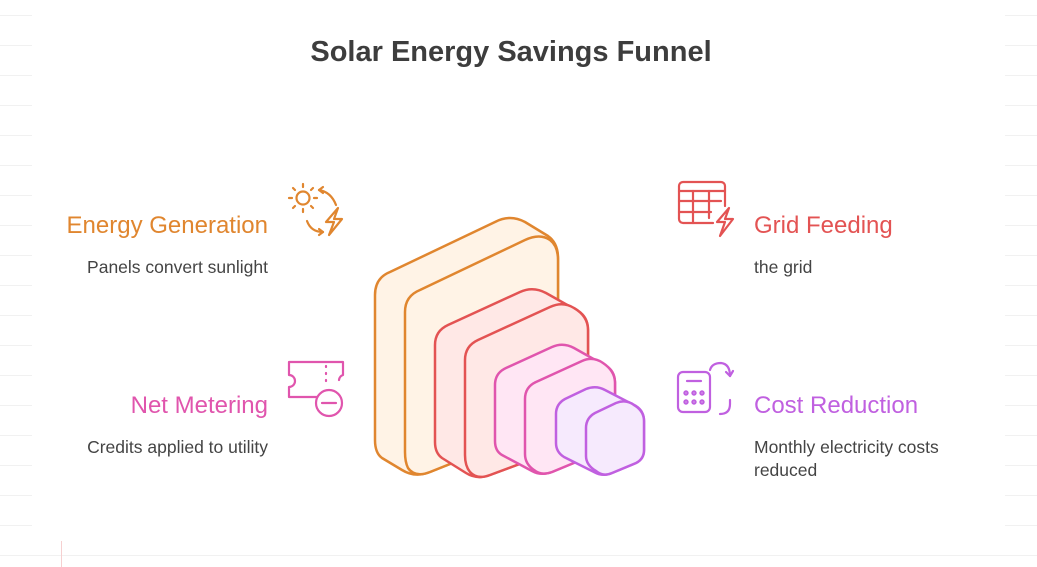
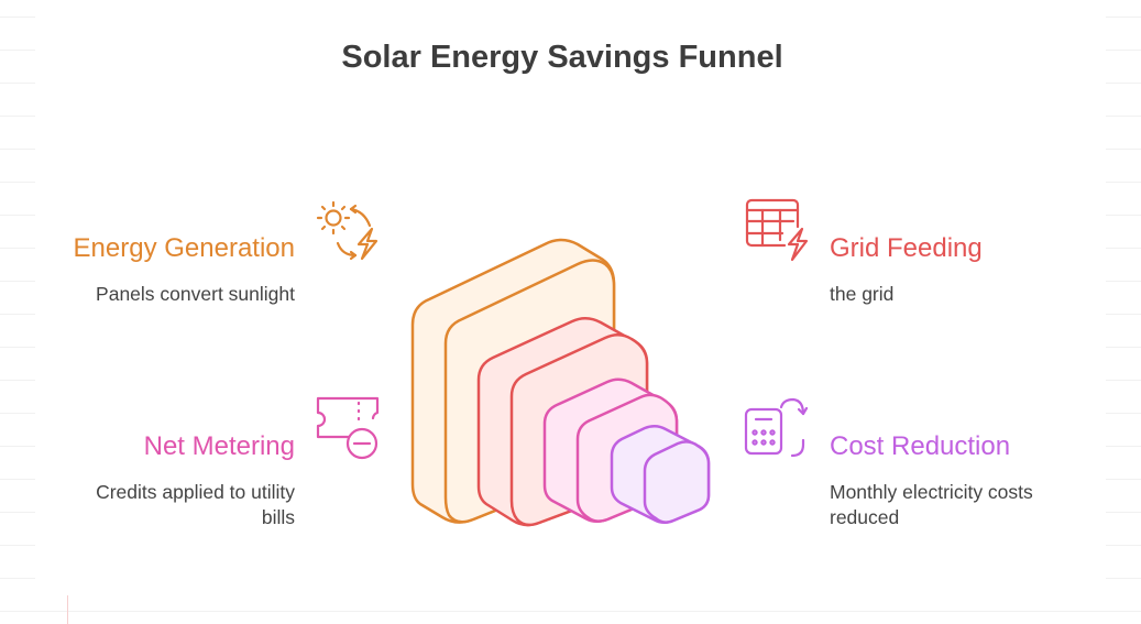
  Solar Energy Savings Funnel
  Energy Generation
  Panels convert sunlight
  Grid Feeding
  the grid
  Net Metering
  Credits applied to utility
+ bills
  Cost Reduction
  Monthly electricity costs
  reduced
